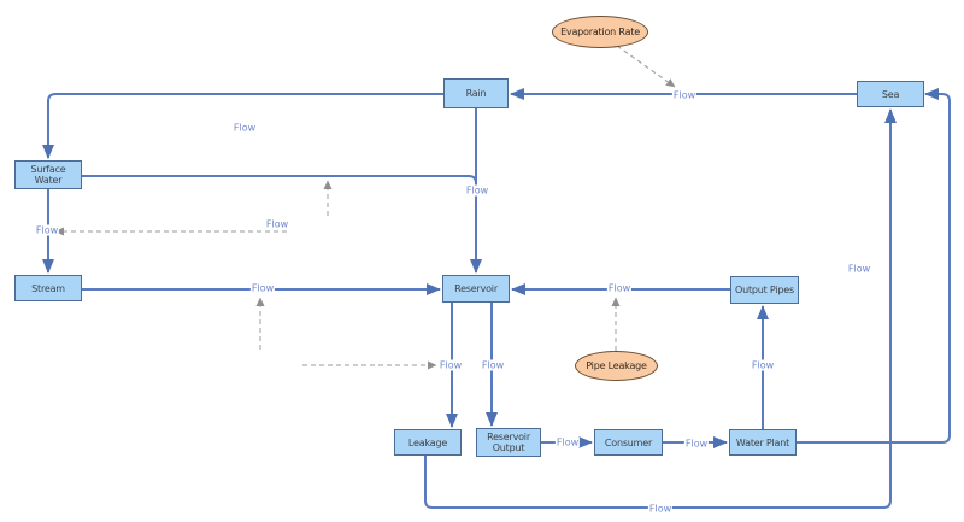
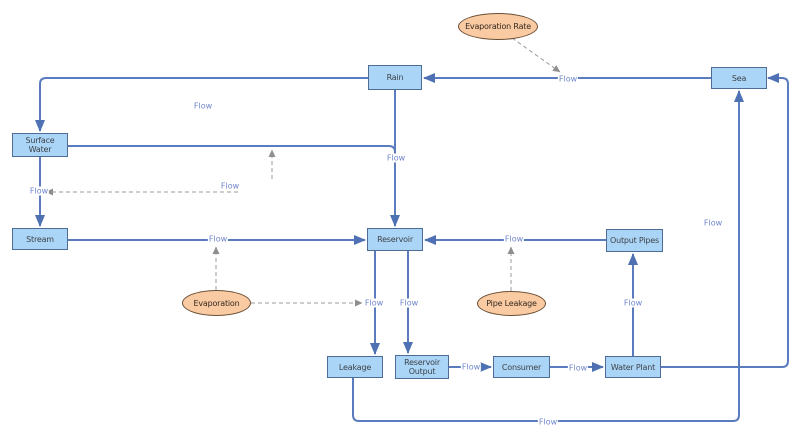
  Rain
  Sea
  Surface Water
  Stream
  Reservoir
  Output Pipes
  Leakage
  Reservoir Output
  Consumer
  Water Plant
  Evaporation Rate
+ Evaporation
  Pipe Leakage
  Flow
  Flow
  Flow
  Flow
  Flow
  Flow
  Flow
  Flow
  Flow
  Flow
  Flow
  Flow
  Flow
  Flow
